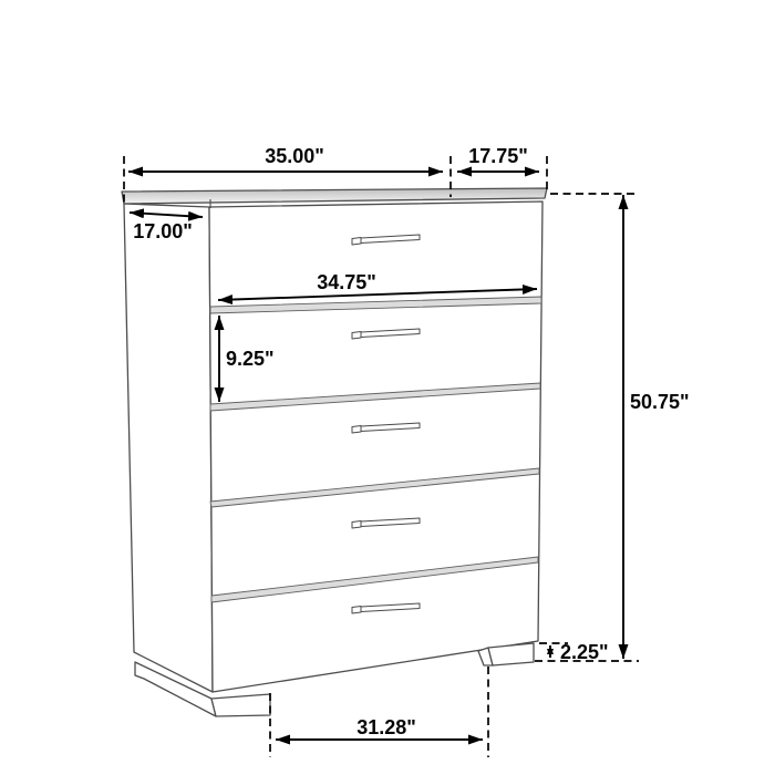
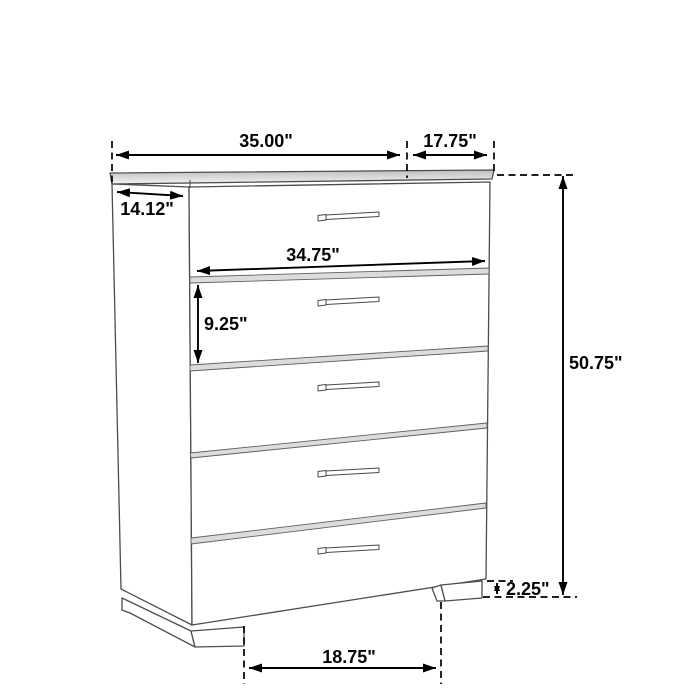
  35.00"
  17.75"
- 17.00"
+ 14.12"
  34.75"
  9.25"
  50.75"
  2.25"
- 31.28"
+ 18.75"
